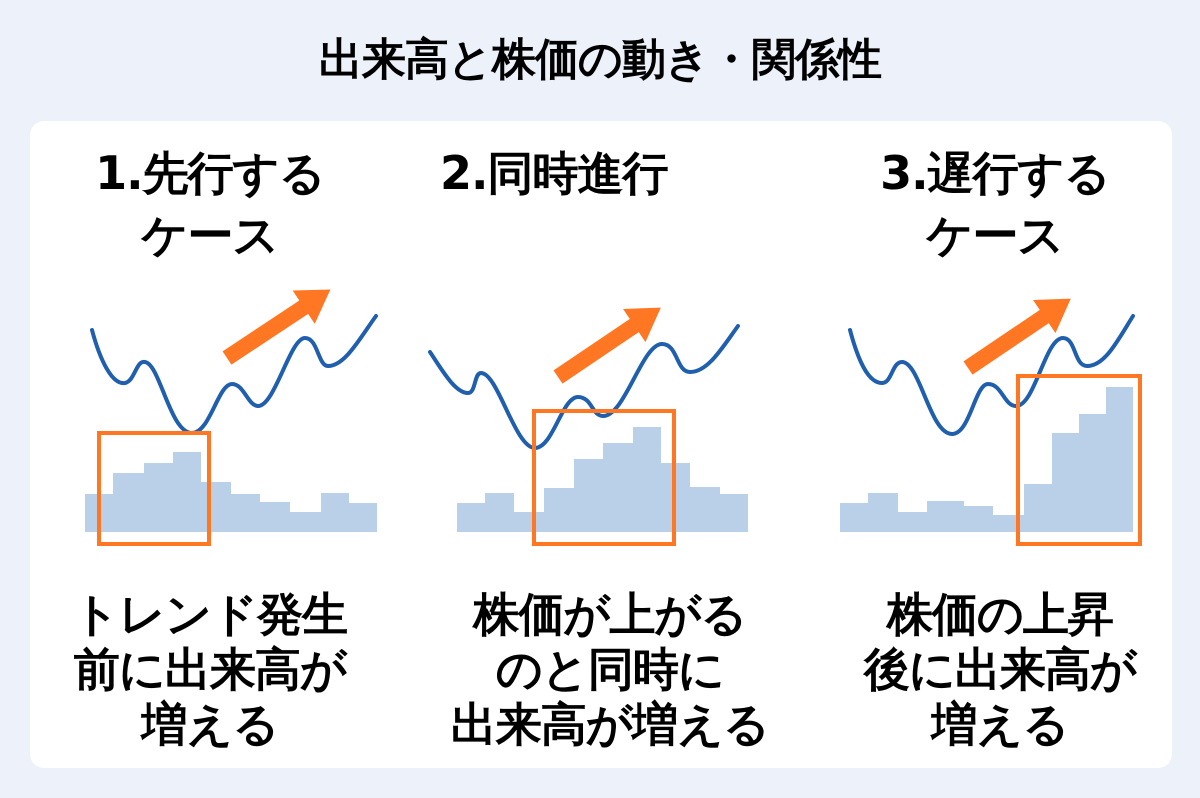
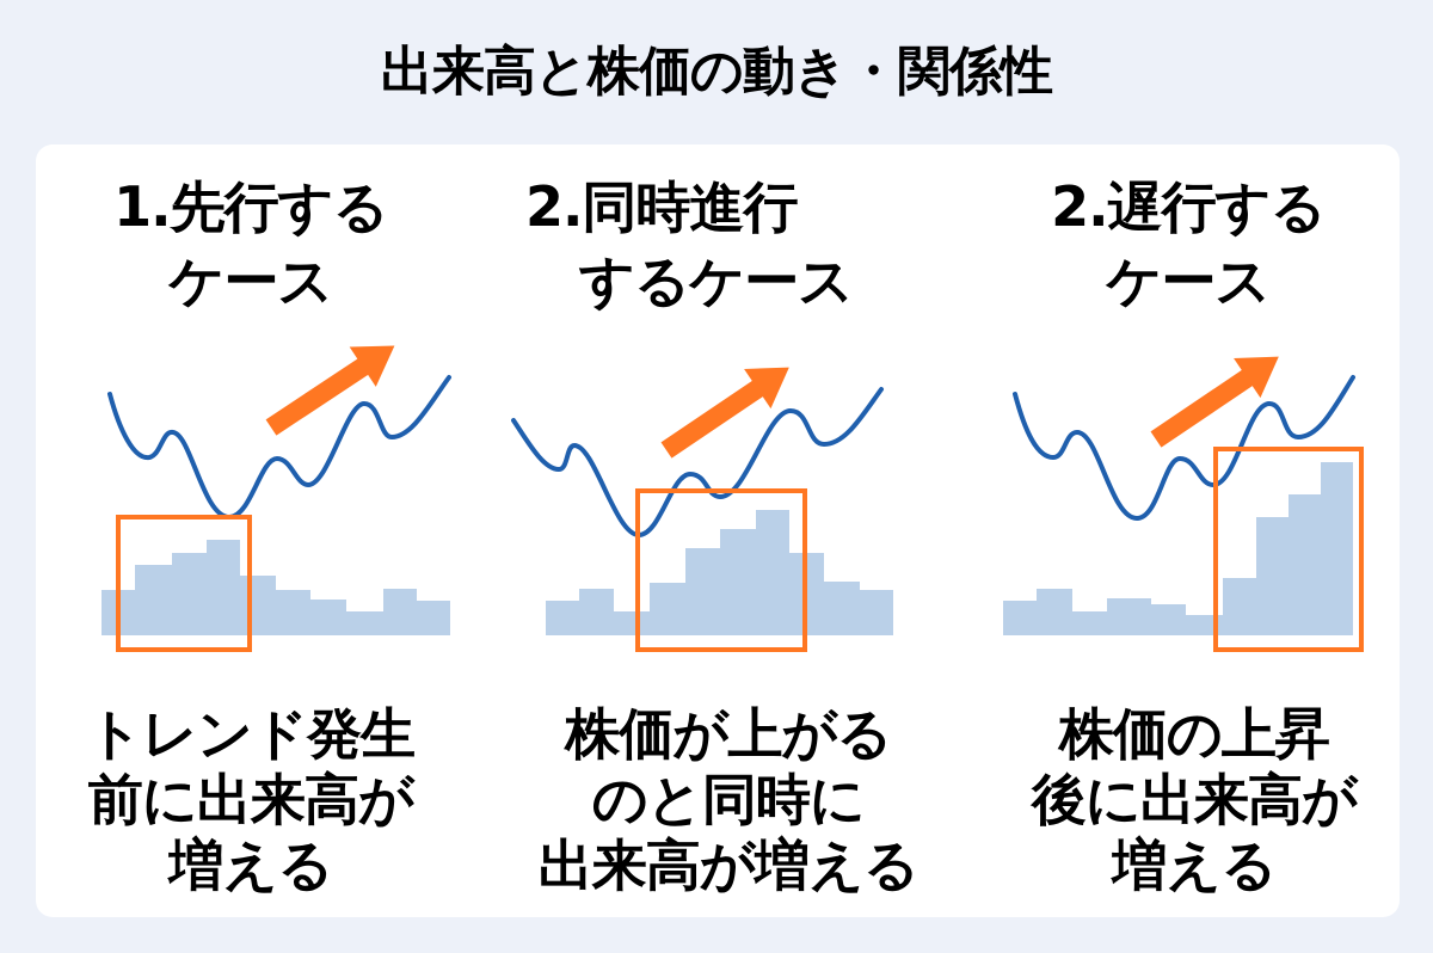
  出来高と株価の動き・関係性
  1.先行する
  ケース
  2.同時進行
+ するケース
- 3.遅行する
+ 2.遅行する
  ケース
  トレンド発生
  前に出来高が
  増える
  株価が上がる
  のと同時に
  出来高が増える
  株価の上昇
  後に出来高が
  増える
